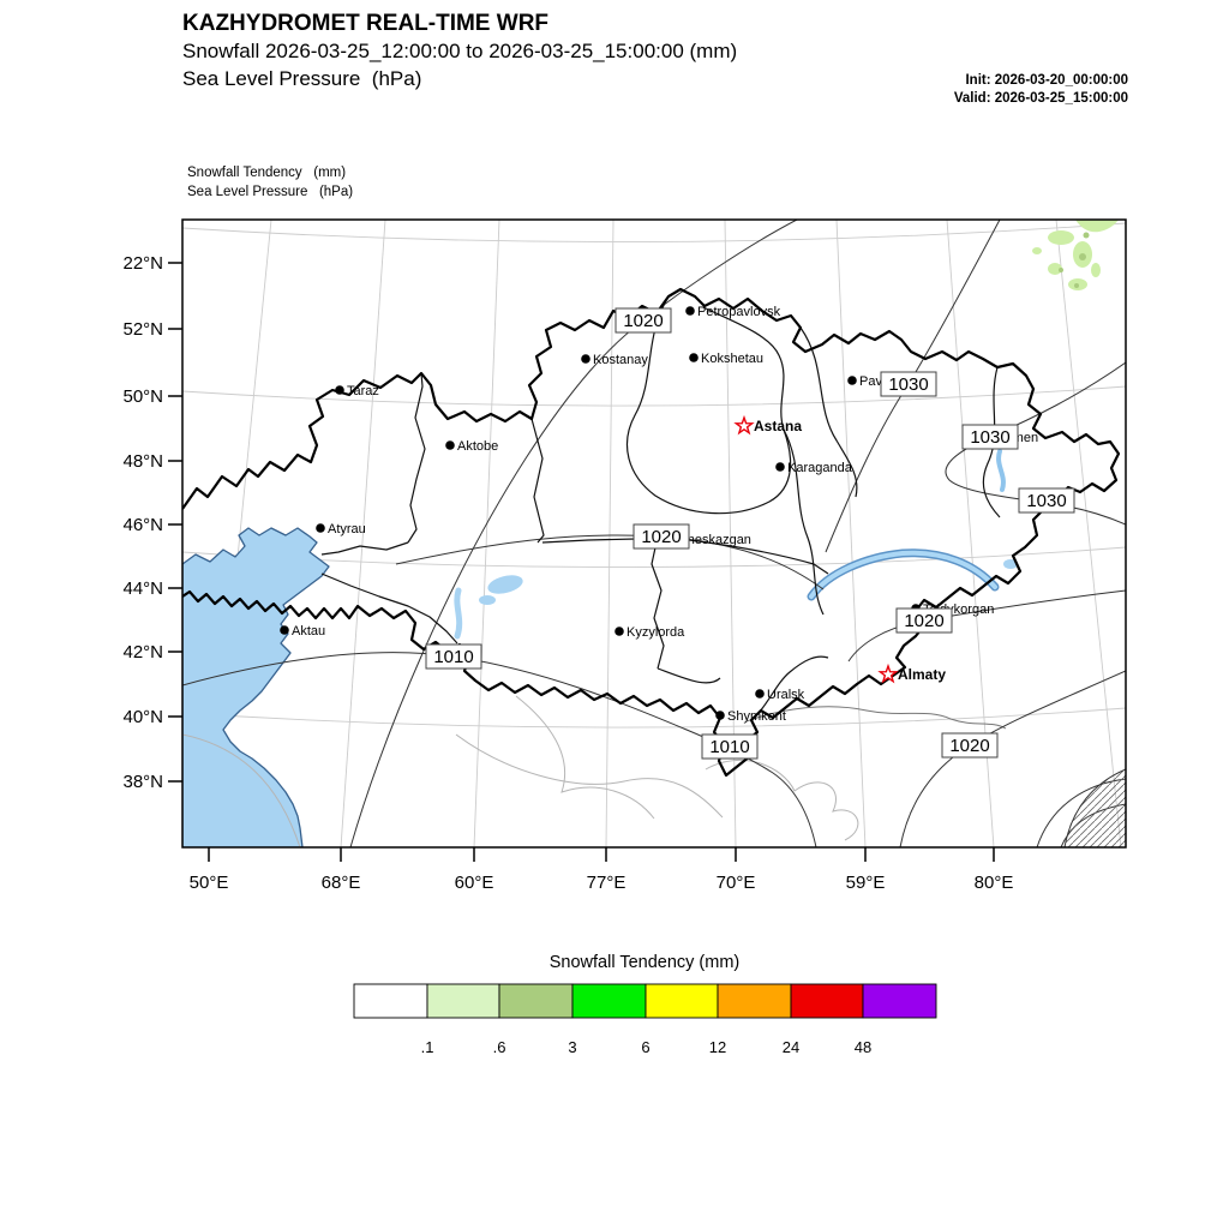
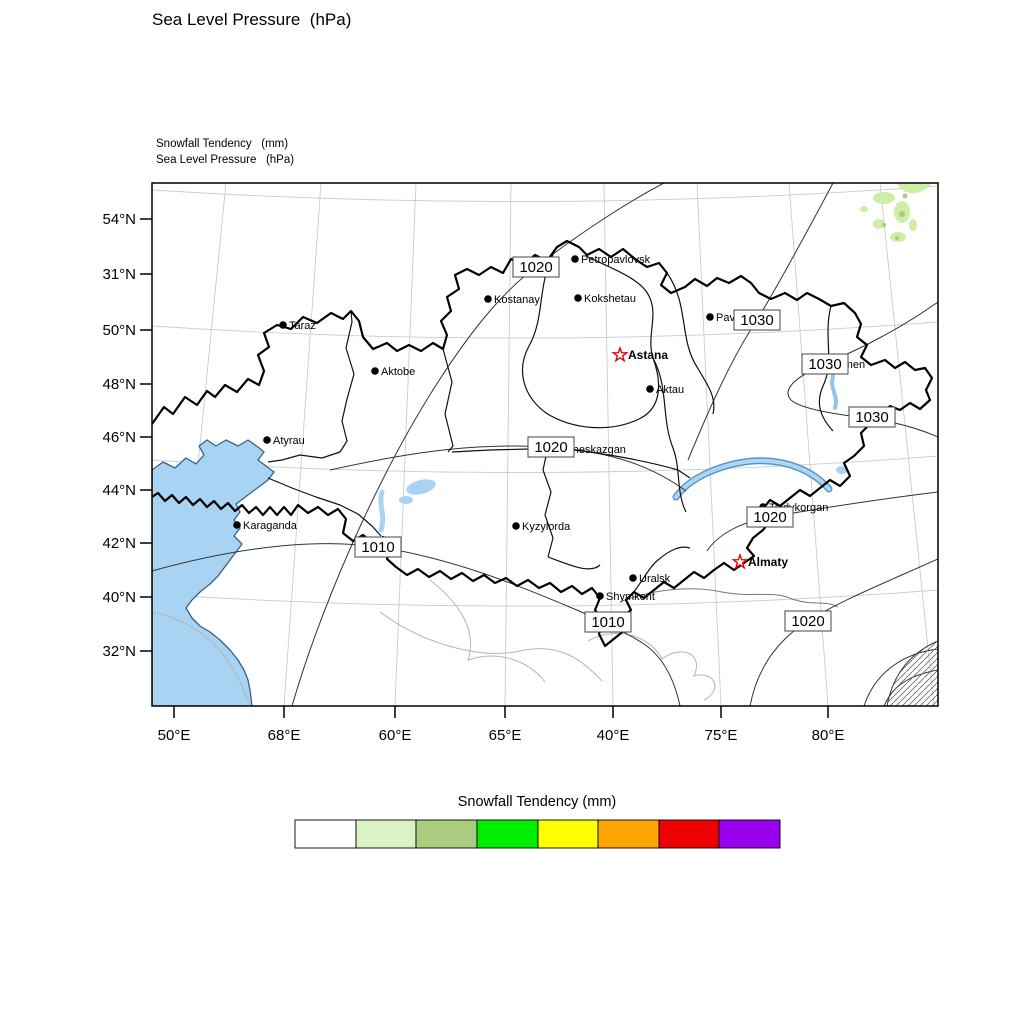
- KAZHYDROMET REAL-TIME WRF
- Snowfall 2026-03-25_12:00:00 to 2026-03-25_15:00:00 (mm)
  Sea Level Pressure (hPa)
- Init: 2026-03-20_00:00:00
- Valid: 2026-03-25_15:00:00
  Snowfall Tendency (mm)
  Sea Level Pressure (hPa)
  Taraz
  Aktobe
  Atyrau
- Aktau
+ Karaganda
  Kostanay
  Petropavlovsk
  Kokshetau
- Karaganda
+ Aktau
  heskazgan
  Kyzylorda
  Uralsk
  Shymkent
  Astana
  Almaty
  1020
  1030
  1030
  1030
  1020
  1010
  1020
  1010
  1020
- 22°N
+ 54°N
- 52°N
+ 31°N
  50°N
  48°N
  46°N
  44°N
  42°N
  40°N
- 38°N
+ 32°N
  50°E
  68°E
  60°E
- 77°E
+ 65°E
- 70°E
+ 40°E
- 59°E
+ 75°E
  80°E
  Snowfall Tendency (mm)
- .1
- .6
- 3
- 6
- 12
- 24
- 48
